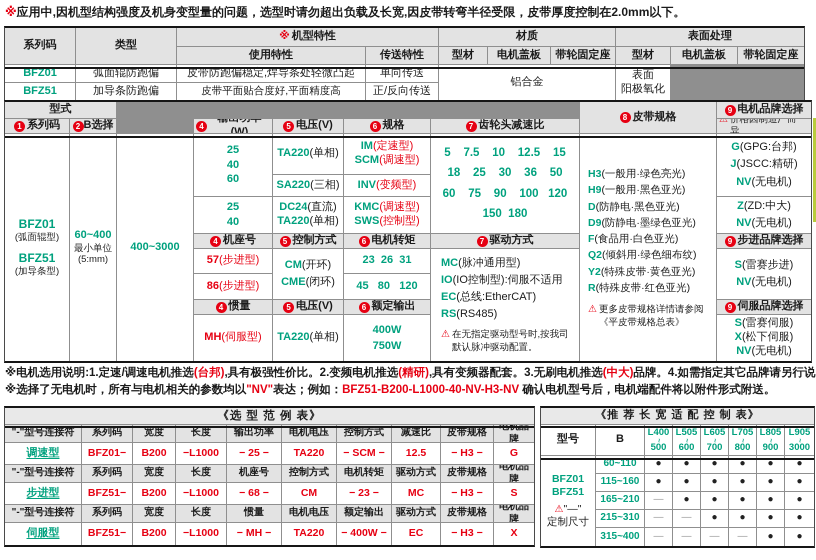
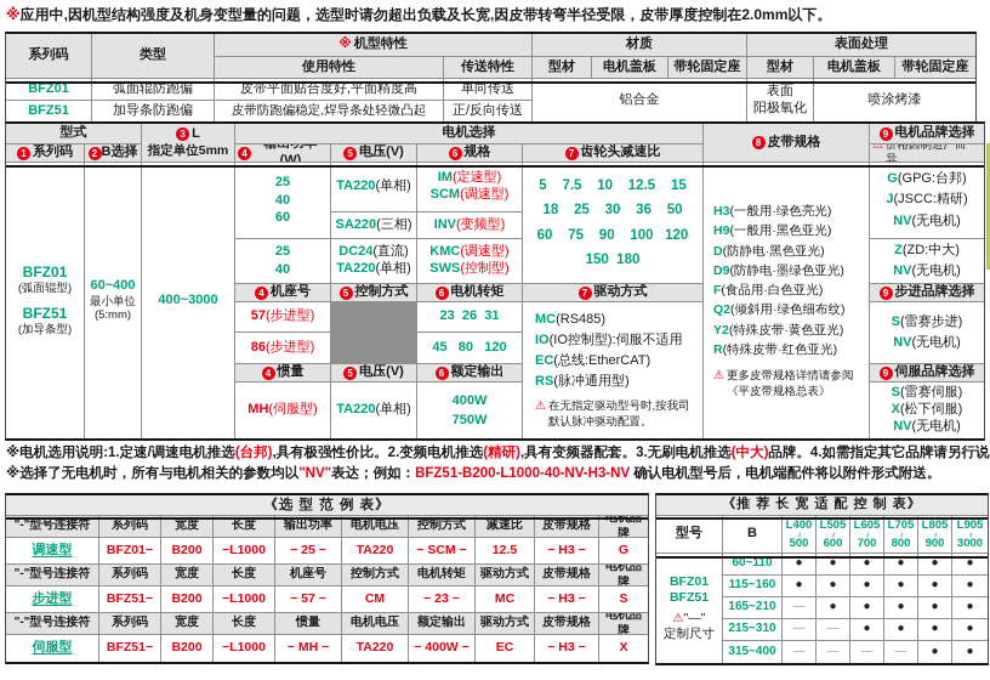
  ※应用中,因机型结构强度及机身变型量的问题，选型时请勿超出负载及长宽,因皮带转弯半径受限，皮带厚度控制在2.0mm以下。
  系列码
  类型
  ※
  机型特性
  材质
  表面处理
  使用特性
  传送特性
  型材
  电机盖板
  带轮固定座
  型材
  电机盖板
  带轮固定座
  BFZ01
  弧面辊防跑偏
- 皮带防跑偏稳定,焊导条处轻微凸起
+ 皮带平面贴合度好,平面精度高
  单向传送
  铝合金
  表面
  阳极氧化
+ 喷涂烤漆
  BFZ51
  加导条防跑偏
- 皮带平面贴合度好,平面精度高
+ 皮带防跑偏稳定,焊导条处轻微凸起
  正/反向传送
  型式
+ 3
+ L
+ 指定单位5mm
+ 电机选择
  8
  皮带规格
  9
  电机品牌选择
  ⚠
  价格因制造厂而异。
  1
  系列码
  2
  B选择
  4
  输出功率(W)
  5
  电压(V)
  6
  规格
  7
  齿轮头减速比
  BFZ01
  (弧面辊型)
  BFZ51
  (加导条型)
  60~400
  最小单位
  (5:mm)
  400~3000
  25
  40
  60
  TA220(单相)
  IM(定速型)
  SCM(调速型)
  5 7.5 10 12.5 15
  18 25 30 36 50
  60 75 90 100 120
  150 180
  SA220(三相)
  INV(变频型)
  25
  40
  DC24(直流)
  TA220(单相)
  KMC(调速型)
  SWS(控制型)
  4
  机座号
  5
  控制方式
  6
  电机转矩
  7
  驱动方式
  57(步进型)
- CM(开环)
- CME(闭环)
  23 26 31
- MC(脉冲通用型)
+ MC(RS485)
  IO(IO控制型):伺服不适用
  EC(总线:EtherCAT)
- RS(RS485)
+ RS(脉冲通用型)
  ⚠
  在无指定驱动型号时,按我司默认脉冲驱动配置。
  86(步进型)
  45 80 120
  4
  惯量
  5
  电压(V)
  6
  额定输出
  MH(伺服型)
  TA220(单相)
  400W
  750W
  H3(一般用·绿色亮光)
  H9(一般用·黑色亚光)
  D(防静电·黑色亚光)
  D9(防静电·墨绿色亚光)
  F(食品用·白色亚光)
  Q2(倾斜用·绿色细布纹)
  Y2(特殊皮带·黄色亚光)
  R(特殊皮带·红色亚光)
  ⚠
  更多皮带规格详情请参阅《平皮带规格总表》
  G(GPG:台邦)
  J(JSCC:精研)
  NV(无电机)
  Z(ZD:中大)
  NV(无电机)
  9
  步进品牌选择
  S(雷赛步进)
  NV(无电机)
  9
  伺服品牌选择
  S(雷赛伺服)
  X(松下伺服)
  NV(无电机)
  ※电机选用说明:1.定速/调速电机推选(台邦),具有极强性价比。2.变频电机推选(精研),具有变频器配套。3.无刷电机推选(中大)品牌。4.如需指定其它品牌请另行说
  ※选择了无电机时，所有与电机相关的参数均以"NV"表达；例如：BFZ51-B200-L1000-40-NV-H3-NV 确认电机型号后，电机端配件将以附件形式附送。
  《选 型 范 例 表》
  "-"型号连接符
  系列码
  宽度
  长度
  输出功率
  电机电压
  控制方式
  减速比
  皮带规格
  调速型
  BFZ01−
  B200
  −L1000
  − 25 −
  TA220
  − SCM −
  12.5
  − H3 −
  G
  "-"型号连接符
  系列码
  宽度
  长度
  机座号
  控制方式
  电机转矩
  驱动方式
  皮带规格
  电机品牌
  步进型
  BFZ51−
  B200
  −L1000
- − 68 −
+ − 57 −
  CM
  − 23 −
  MC
  − H3 −
  S
  "-"型号连接符
  系列码
  宽度
  长度
  惯量
  电机电压
  额定输出
  驱动方式
  皮带规格
  电机品牌
  伺服型
  BFZ51−
  B200
  −L1000
  − MH −
  TA220
  − 400W −
  EC
  − H3 −
  X
  《推 荐 长 宽 适 配 控 制 表》
  型号
  B
  L400
  500
  L505
  600
  L605
  700
  L705
  800
  L805
  900
  L905
  3000
  BFZ01
  BFZ51
  ⚠"—"
  定制尺寸
  60~110
  ●
  ●
  ●
  ●
  ●
  ●
  115~160
  ●
  ●
  ●
  ●
  ●
  ●
  165~210
  —
  ●
  ●
  ●
  ●
  ●
  215~310
  —
  —
  ●
  ●
  ●
  ●
  315~400
  —
  —
  —
  —
  ●
  ●
